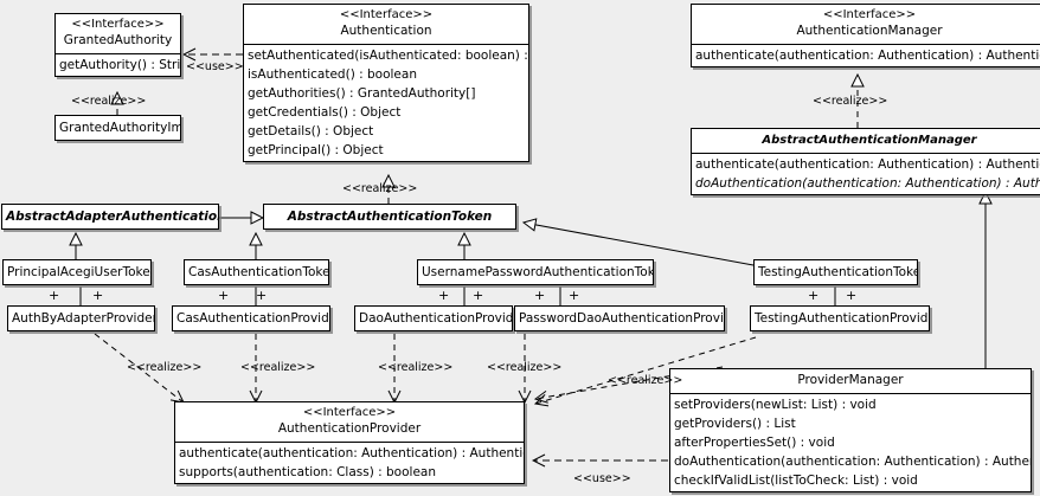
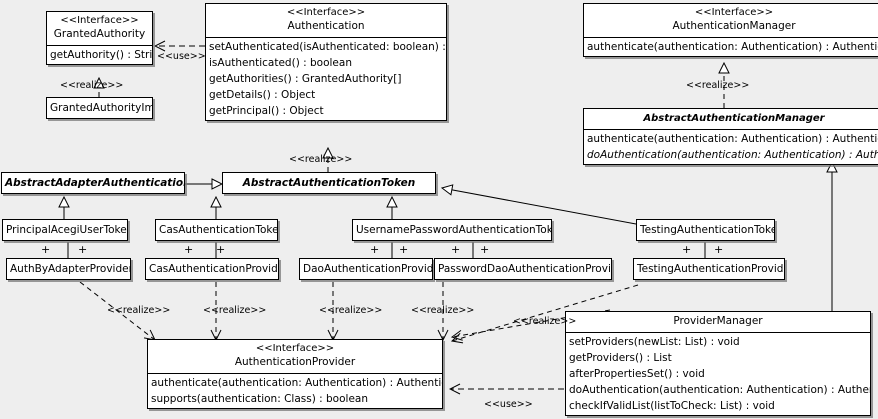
  <<Interface>>
  GrantedAuthority
  getAuthority() : Stri
  GrantedAuthorityIm
  <<Interface>>
  Authentication
  setAuthenticated(isAuthenticated: boolean) :
  isAuthenticated() : boolean
  getAuthorities() : GrantedAuthority[]
- getCredentials() : Object
  getDetails() : Object
  getPrincipal() : Object
  <<Interface>>
  AuthenticationManager
  authenticate(authentication: Authentication) : Authenti
  AbstractAuthenticationManager
  authenticate(authentication: Authentication) : Authenti
  doAuthentication(authentication: Authentication) : Auth
  AbstractAdapterAuthenticatio
  AbstractAuthenticationToken
  PrincipalAcegiUserToke
  CasAuthenticationToke
  UsernamePasswordAuthenticationTok
  TestingAuthenticationToke
  AuthByAdapterProvide
  CasAuthenticationProvid
  DaoAuthenticationProvid
  PasswordDaoAuthenticationProvi
  TestingAuthenticationProvid
  <<Interface>>
  AuthenticationProvider
  authenticate(authentication: Authentication) : Authenti
  supports(authentication: Class) : boolean
  ProviderManager
  setProviders(newList: List) : void
  getProviders() : List
  afterPropertiesSet() : void
  doAuthentication(authentication: Authentication) : Authe
  checkIfValidList(listToCheck: List) : void
  <<use>>
  <<realize>>
  <<realize>>
  <<realize>>
  <<realize>>
  <<realize>>
  <<realize>>
  <<realize>>
  <<realize>>
  <<use>>
  +
  +
  +
  +
  +
  +
  +
  +
  +
  +
